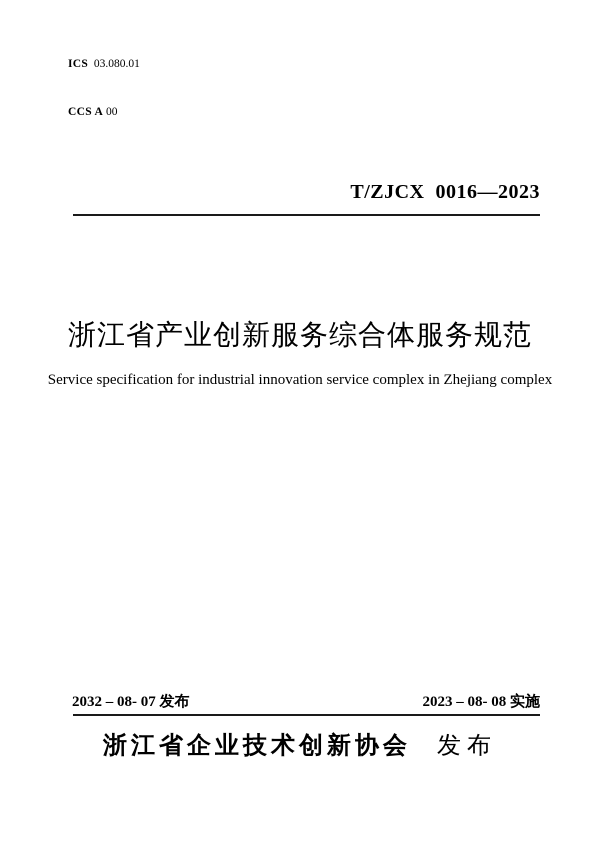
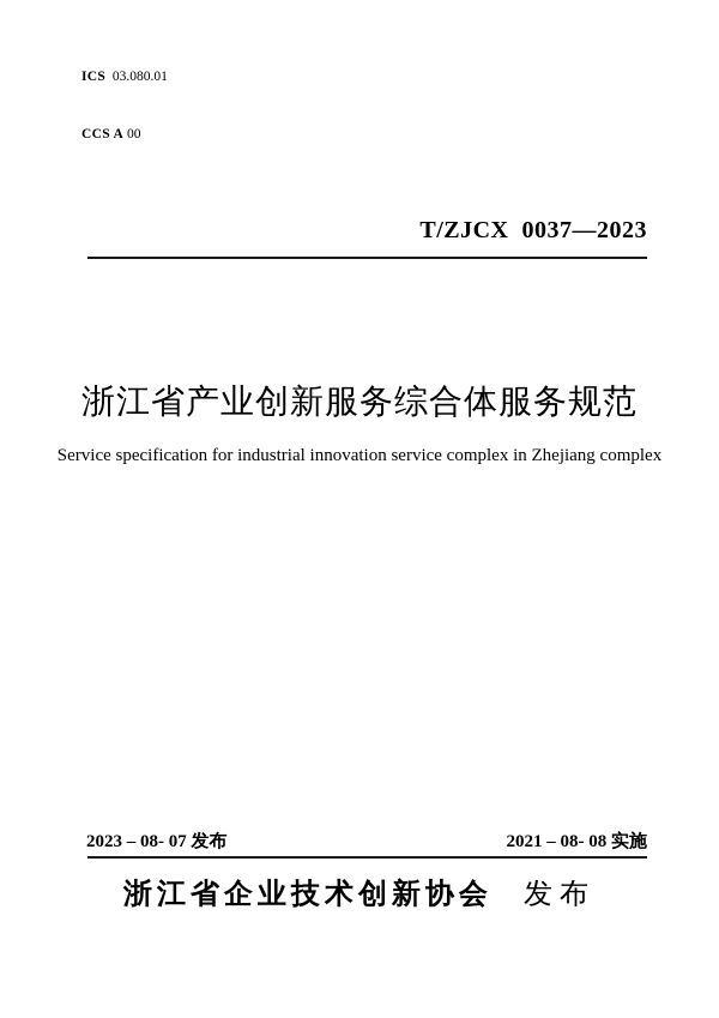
  ICS 03.080.01
  CCS A 00
- T/ZJCX 0016—2023
+ T/ZJCX 0037—2023
  浙江省产业创新服务综合体服务规范
  Service specification for industrial innovation service complex in Zhejiang complex
- 2032 – 08- 07 发布
+ 2023 – 08- 07 发布
- 2023 – 08- 08 实施
+ 2021 – 08- 08 实施
  浙江省企业技术创新协会 发布
